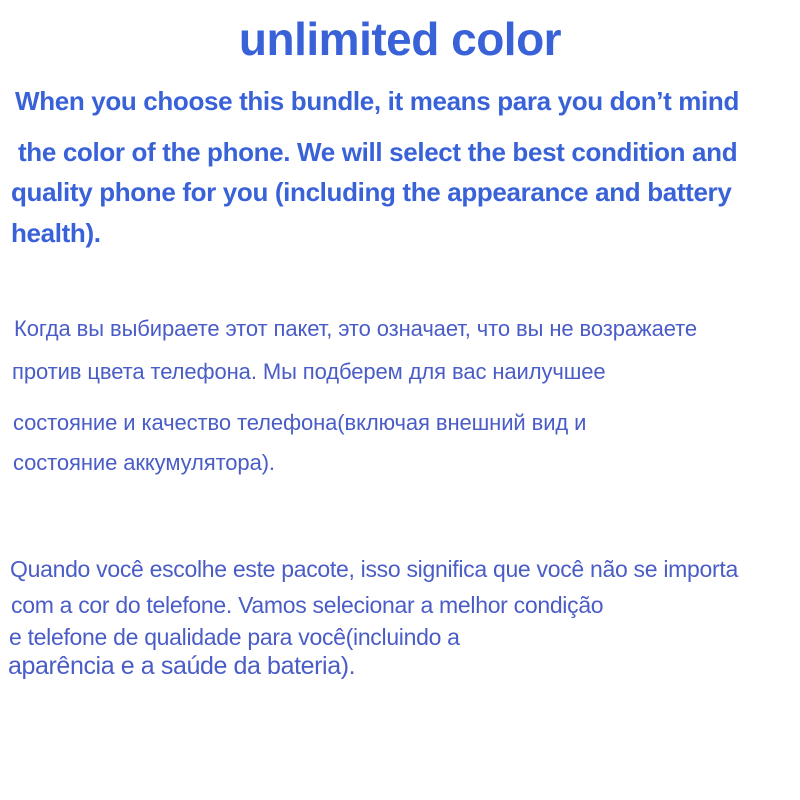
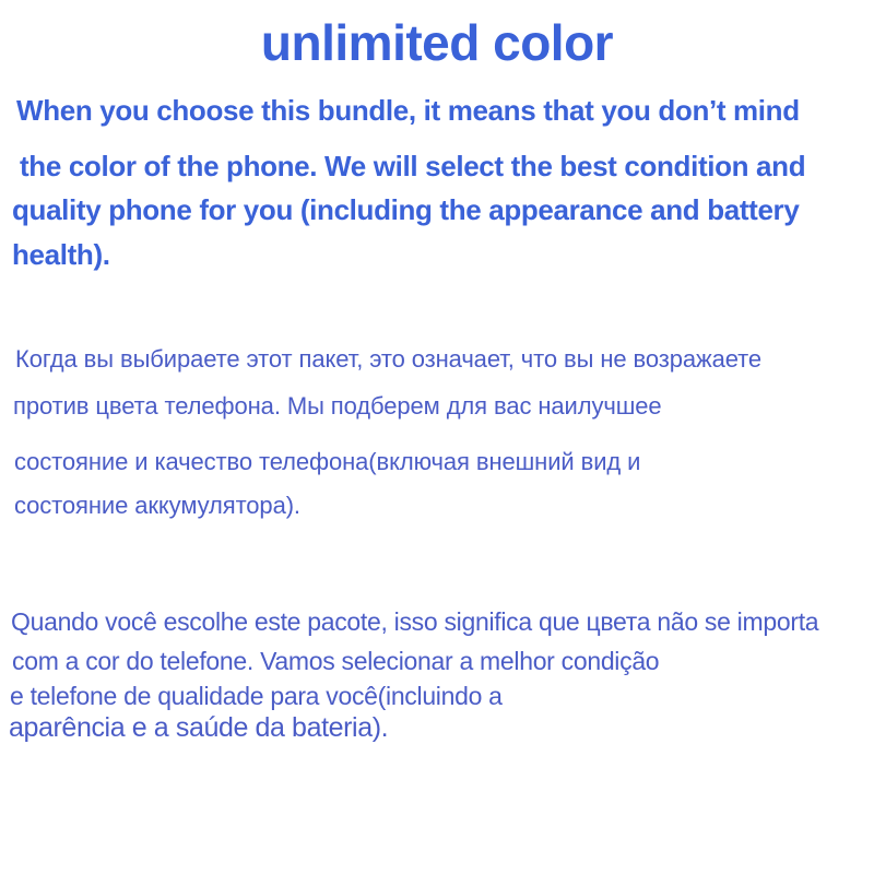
  unlimited color
- When you choose this bundle, it means para you don’t mind
+ When you choose this bundle, it means that you don’t mind
  the color of the phone. We will select the best condition and
  quality phone for you (including the appearance and battery
  health).
  Когда вы выбираете этот пакет, это означает, что вы не возражаете
  против цвета телефона. Мы подберем для вас наилучшее
  состояние и качество телефона(включая внешний вид и
  состояние аккумулятора).
- Quando você escolhe este pacote, isso significa que você não se importa
+ Quando você escolhe este pacote, isso significa que цвета não se importa
  com a cor do telefone. Vamos selecionar a melhor condição
  e telefone de qualidade para você(incluindo a
  aparência e a saúde da bateria).
